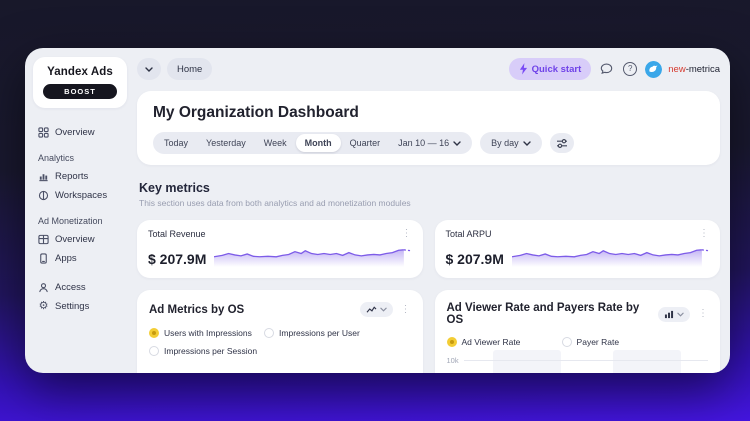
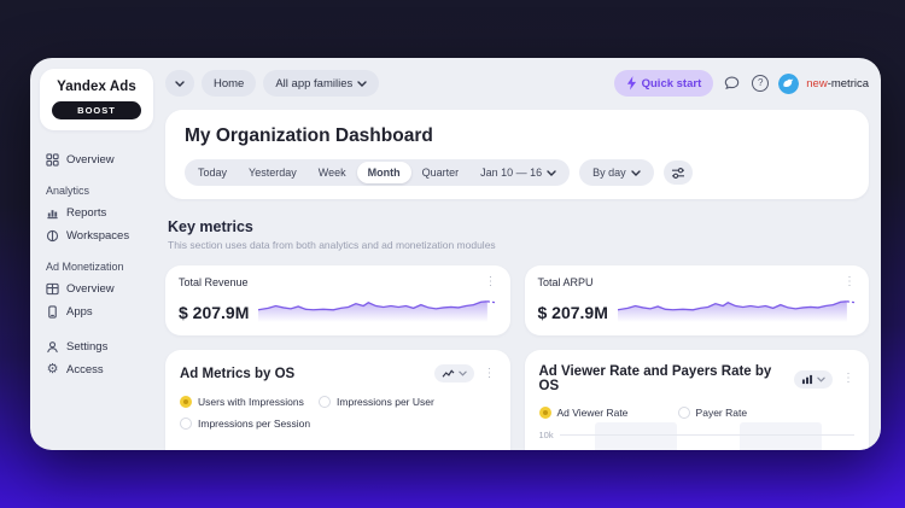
  Yandex Ads
  BOOST
  Overview
  Analytics
  Reports
  Workspaces
  Ad Monetization
  Overview
  Apps
- Access
+ Settings
  ⚙
- Settings
+ Access
  Home
+ All app families
  Quick start
  ?
  new
  -metrica
  My Organization Dashboard
  Today
  Yesterday
  Week
  Month
  Quarter
  Jan 10 — 16
  By day
  Key metrics
  This section uses data from both analytics and ad monetization modules
  Total Revenue
  ⋮
  $ 207.9M
  Total ARPU
  ⋮
  $ 207.9M
  Ad Metrics by OS
  ⋮
  Users with Impressions
  Impressions per User
  Impressions per Session
  Ad Viewer Rate and Payers Rate by OS
  ⋮
  Ad Viewer Rate
  Payer Rate
  10k
